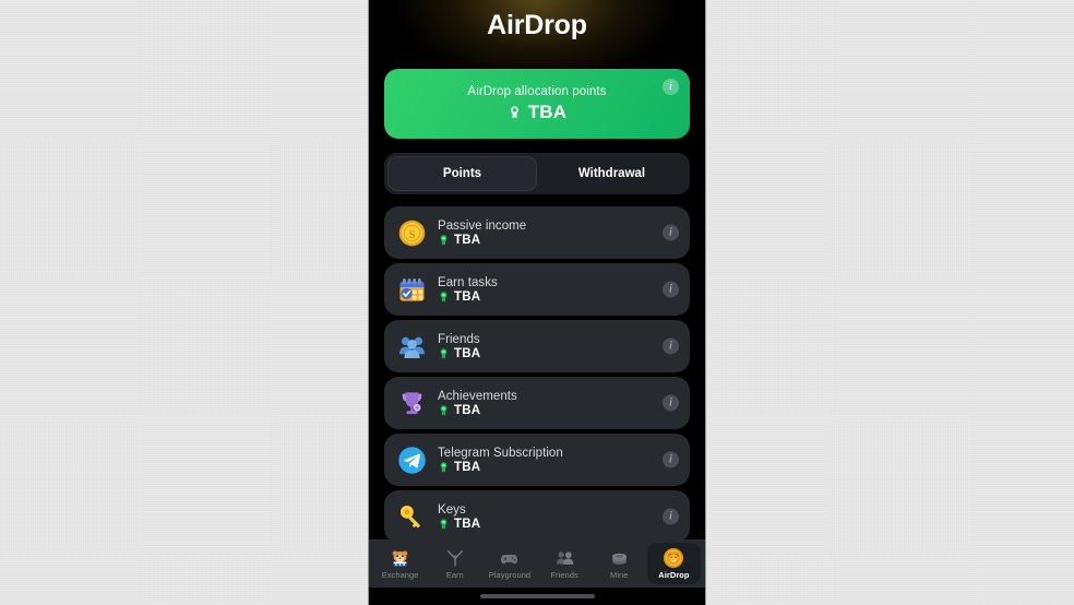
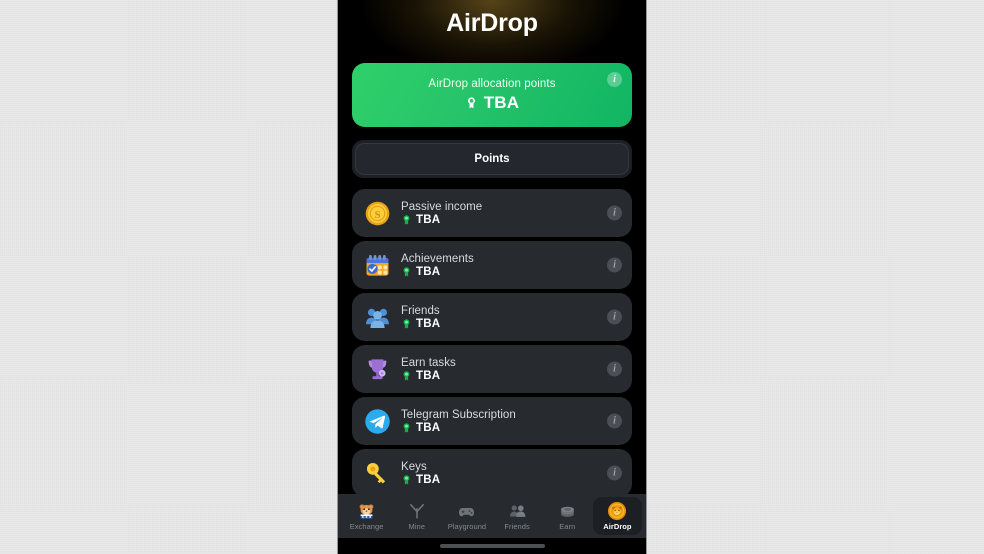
  AirDrop
  AirDrop allocation points
  TBA
  i
  Points
- Withdrawal
  S
  Passive income
  TBA
  i
- Earn tasks
+ Achievements
  TBA
  i
  Friends
  TBA
  i
- Achievements
+ Earn tasks
  TBA
  i
  Telegram Subscription
  TBA
  i
  Keys
  TBA
  i
  Exchange
- Earn
+ Mine
  Playground
  Friends
- Mine
+ Earn
  AirDrop
